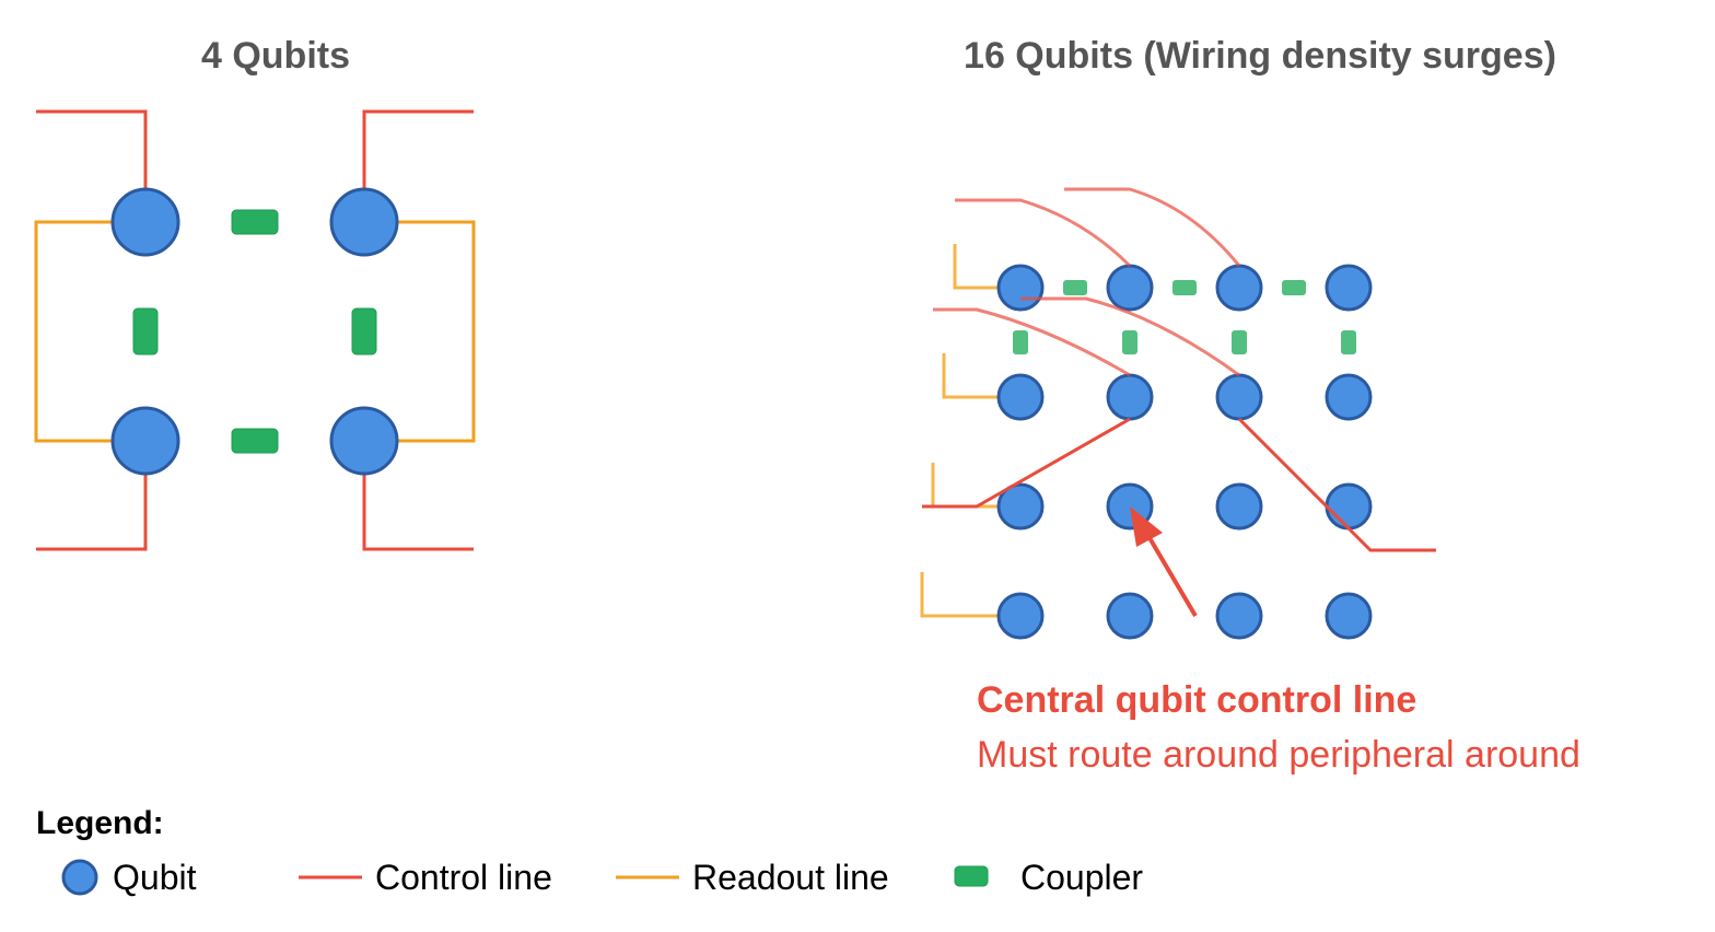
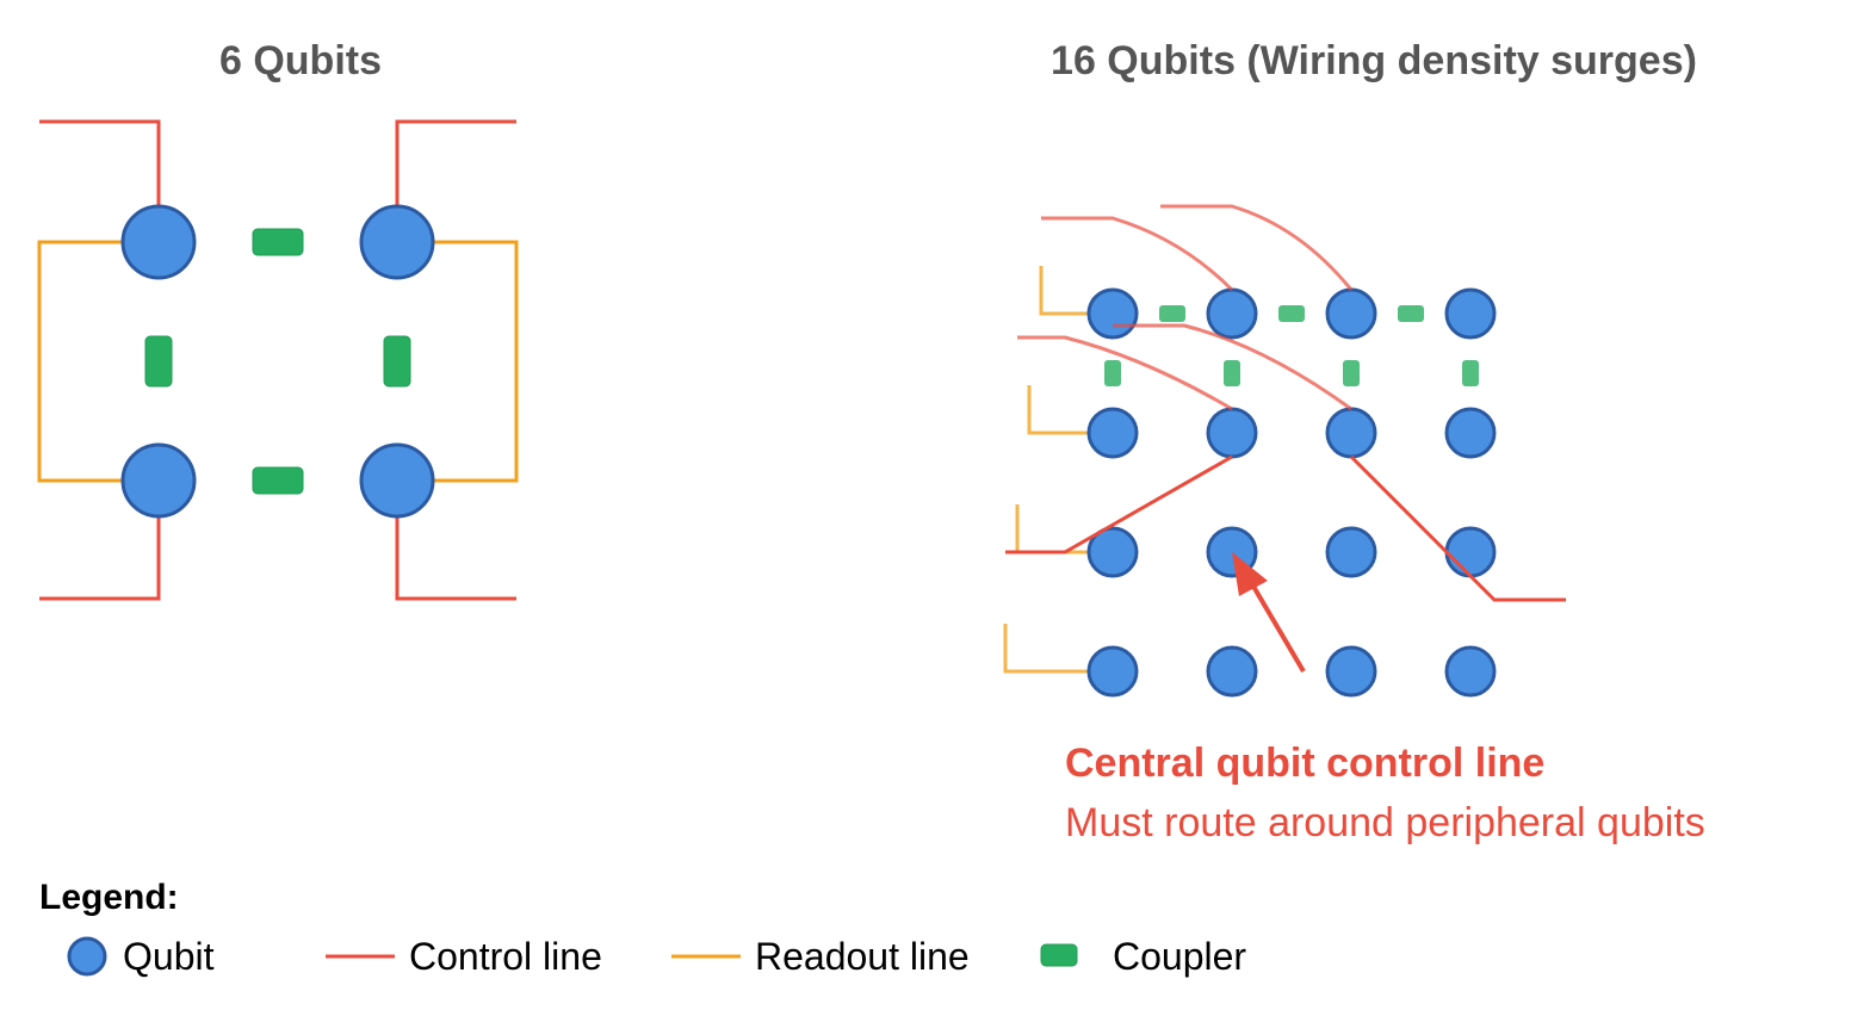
- 4 Qubits
+ 6 Qubits
  16 Qubits (Wiring density surges)
  Central qubit control line
- Must route around peripheral around
+ Must route around peripheral qubits
  Legend:
  Qubit
  Control line
  Readout line
  Coupler
